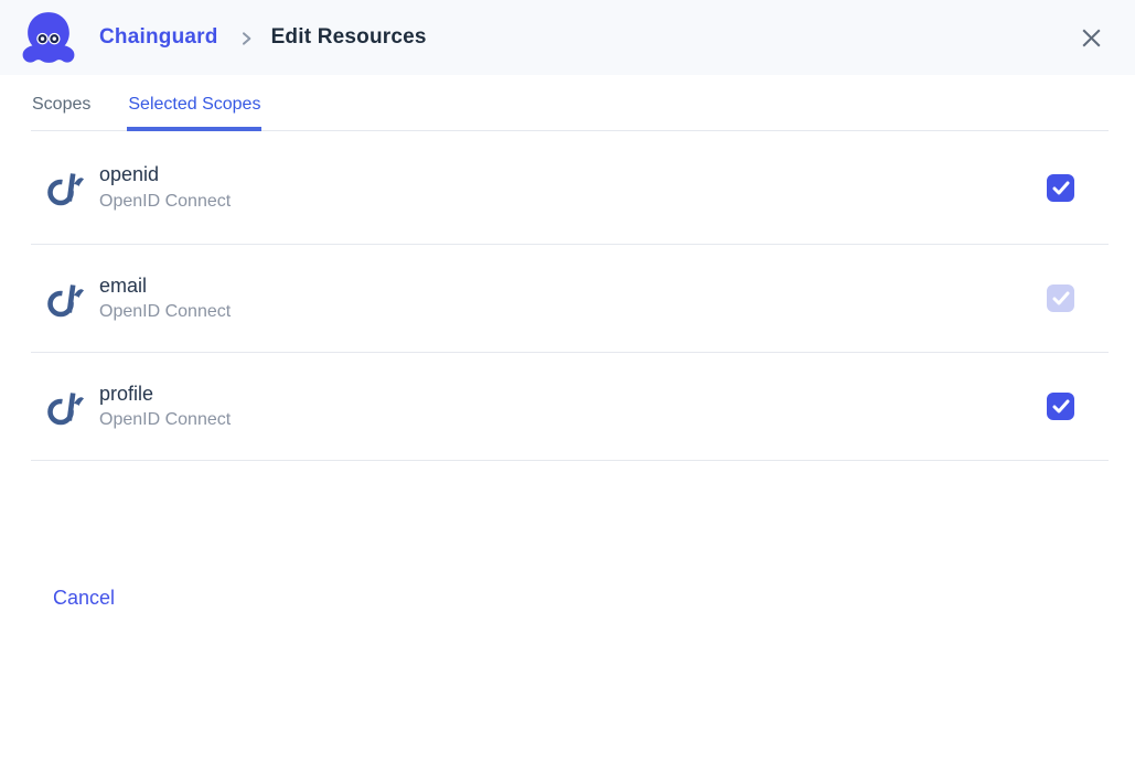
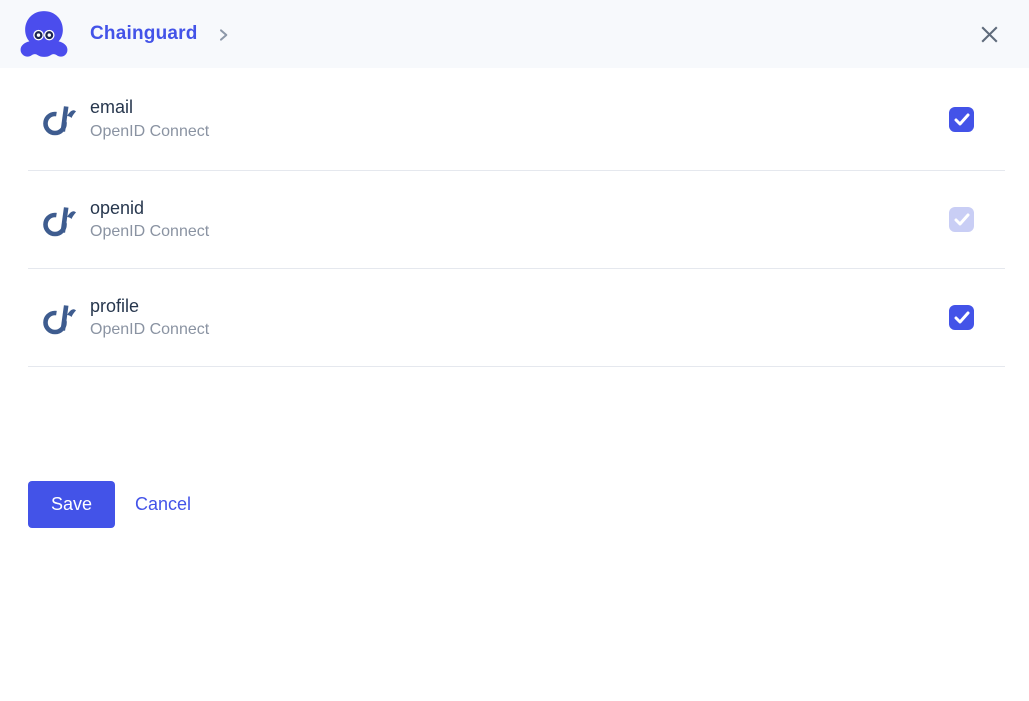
  Chainguard
- Edit Resources
- Scopes
- Selected Scopes
- openid
+ email
  OpenID Connect
- email
+ openid
  OpenID Connect
  profile
  OpenID Connect
+ Save
  Cancel
